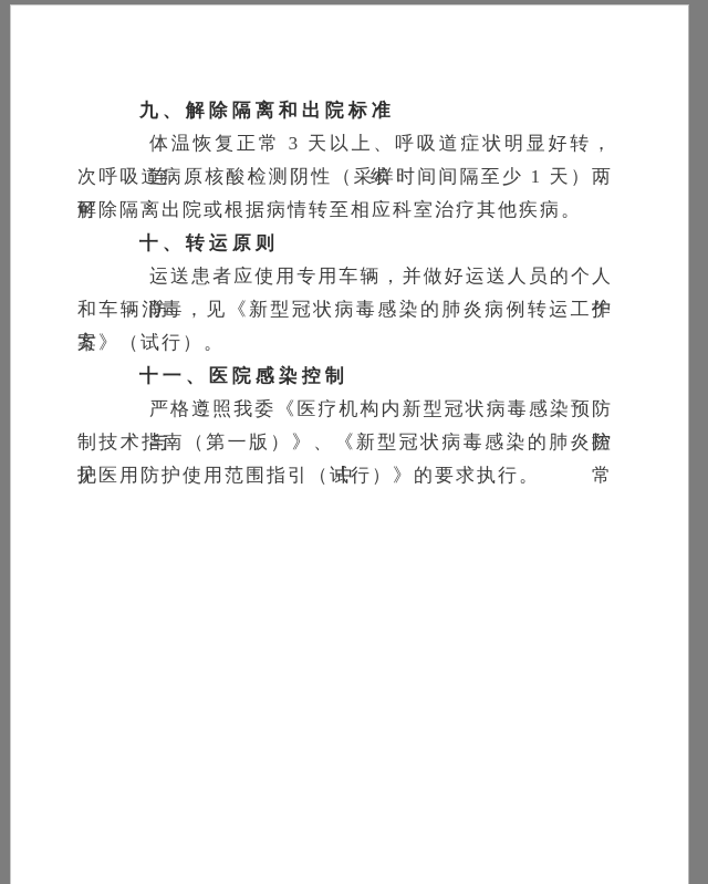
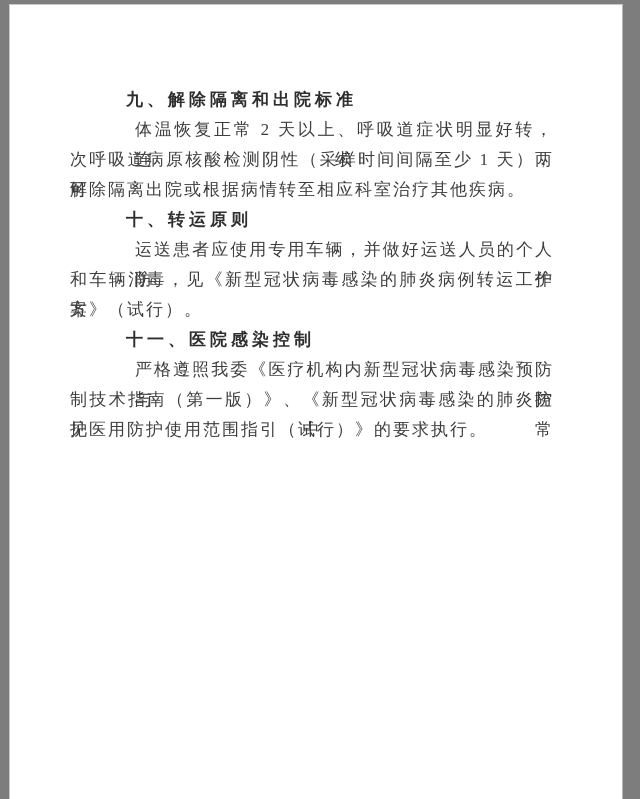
  九、解除隔离和出院标准
- 体温恢复正常 3 天以上、呼吸道症状明显好转，连续两
+ 体温恢复正常 2 天以上、呼吸道症状明显好转，连续两
  次呼吸道病原核酸检测阴性（采样时间间隔至少 1 天），可
  解除隔离出院或根据病情转至相应科室治疗其他疾病。
  十、转运原则
  运送患者应使用专用车辆，并做好运送人员的个人防护
  和车辆消毒，见《新型冠状病毒感染的肺炎病例转运工作方
  案》（试行）。
  十一、医院感染控制
  严格遵照我委《医疗机构内新型冠状病毒感染预防与控
  制技术指南（第一版）》、《新型冠状病毒感染的肺炎防护中常
  见医用防护使用范围指引（试行）》的要求执行。
